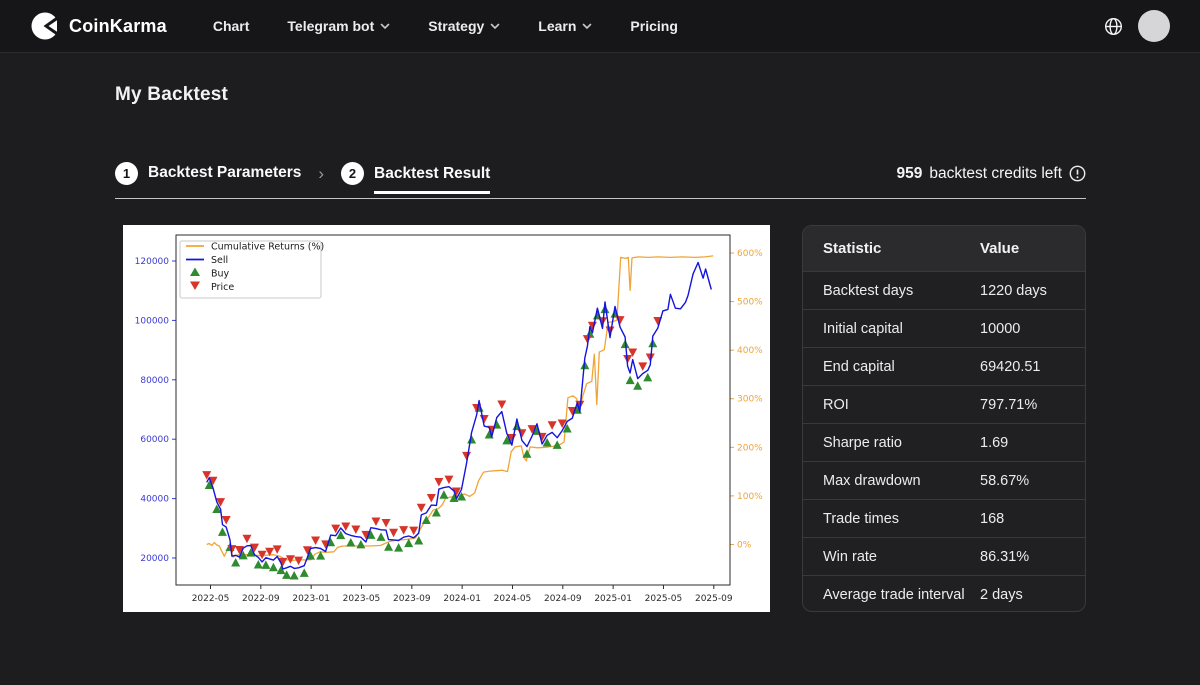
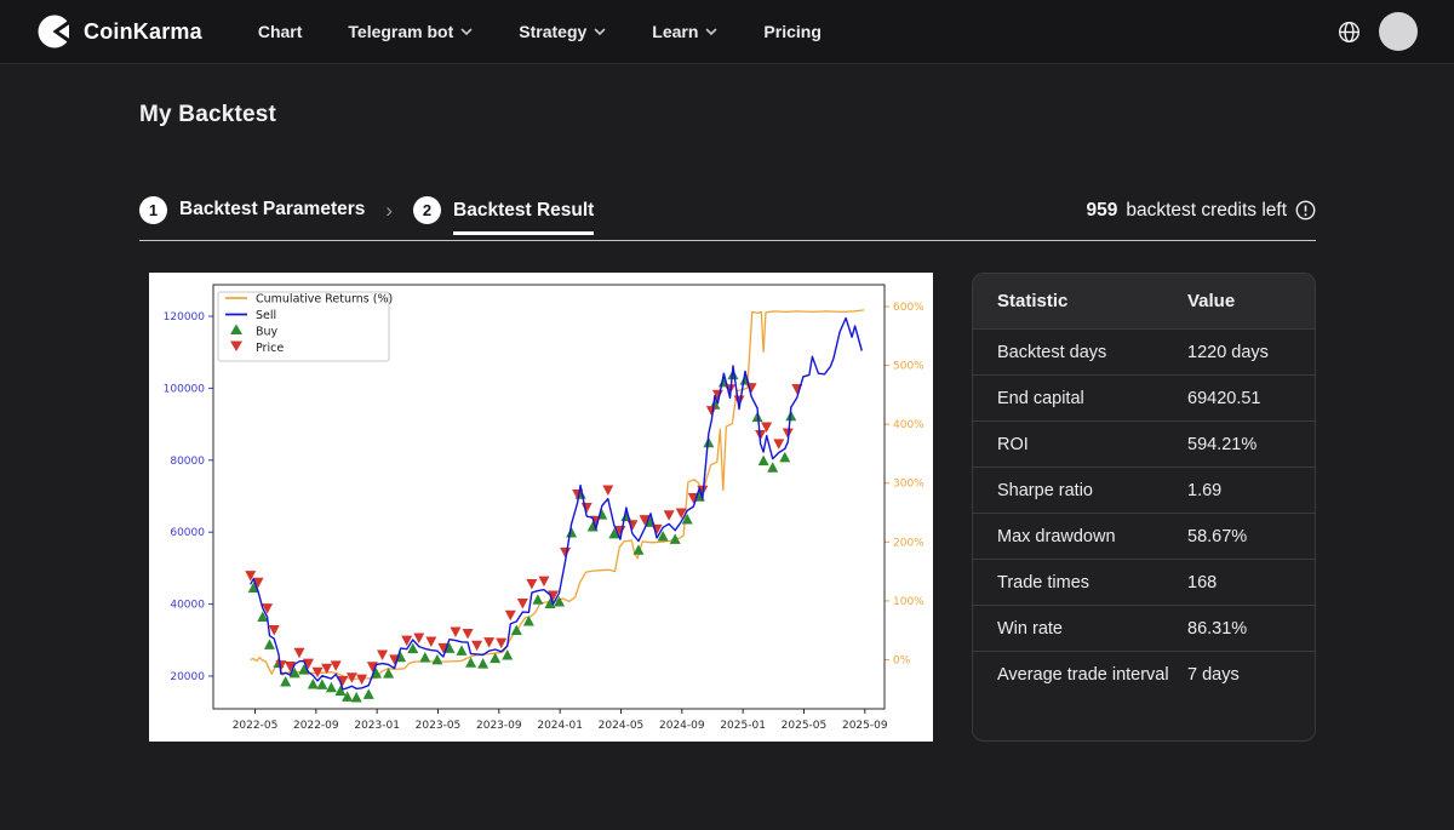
  CoinKarma
  Chart
  Telegram bot
  Strategy
  Learn
  Pricing
  My Backtest
  1
  Backtest Parameters
  ›
  2
  Backtest Result
  959
  backtest credits left
  2022-05
  2022-09
  2023-01
  2023-05
  2023-09
  2024-01
  2024-05
  2024-09
  2025-01
  2025-05
  2025-09
  120000
  100000
  80000
  60000
  40000
  20000
  600%
  500%
  400%
  300%
  200%
  100%
  0%
  Cumulative Returns (%)
  Sell
  Buy
  Price
  Statistic
  Value
  Backtest days
  1220 days
- Initial capital
- 10000
  End capital
  69420.51
  ROI
- 797.71%
+ 594.21%
  Sharpe ratio
  1.69
  Max drawdown
  58.67%
  Trade times
  168
  Win rate
  86.31%
  Average trade interval
- 2 days
+ 7 days
